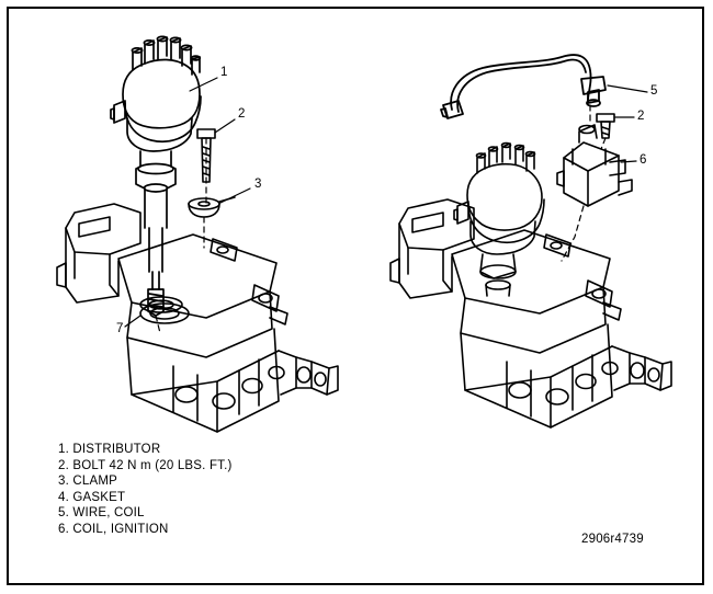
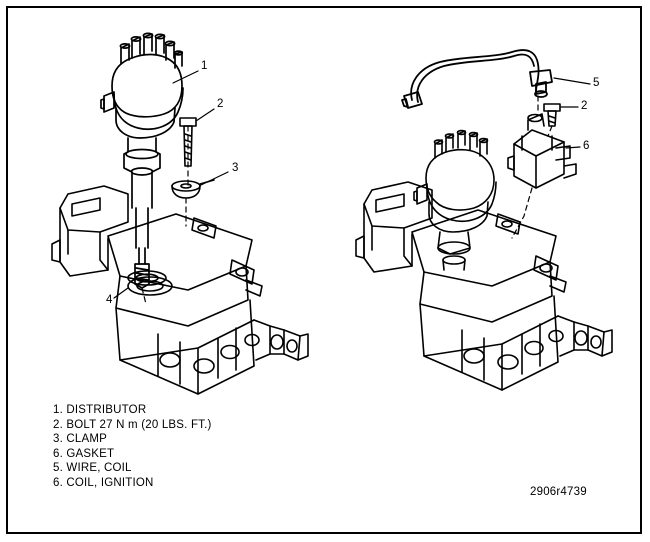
  1
  2
  3
- 7
+ 4
  5
  2
  6
  1. DISTRIBUTOR
- 2. BOLT 42 N m (20 LBS. FT.)
+ 2. BOLT 27 N m (20 LBS. FT.)
  3. CLAMP
- 4. GASKET
+ 6. GASKET
  5. WIRE, COIL
  6. COIL, IGNITION
  2906r4739
